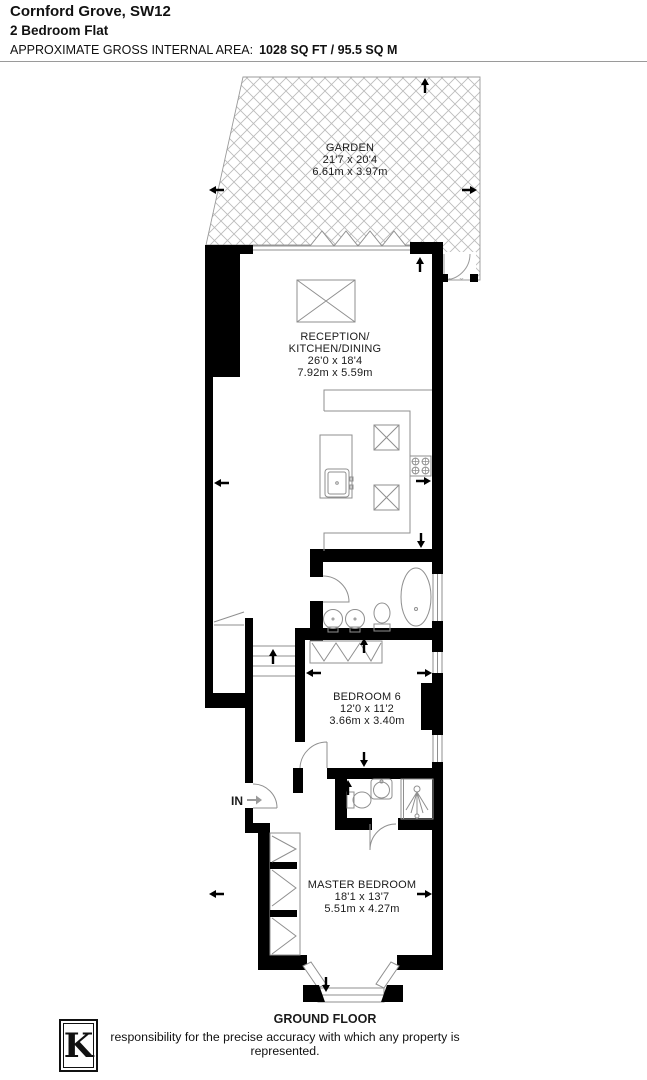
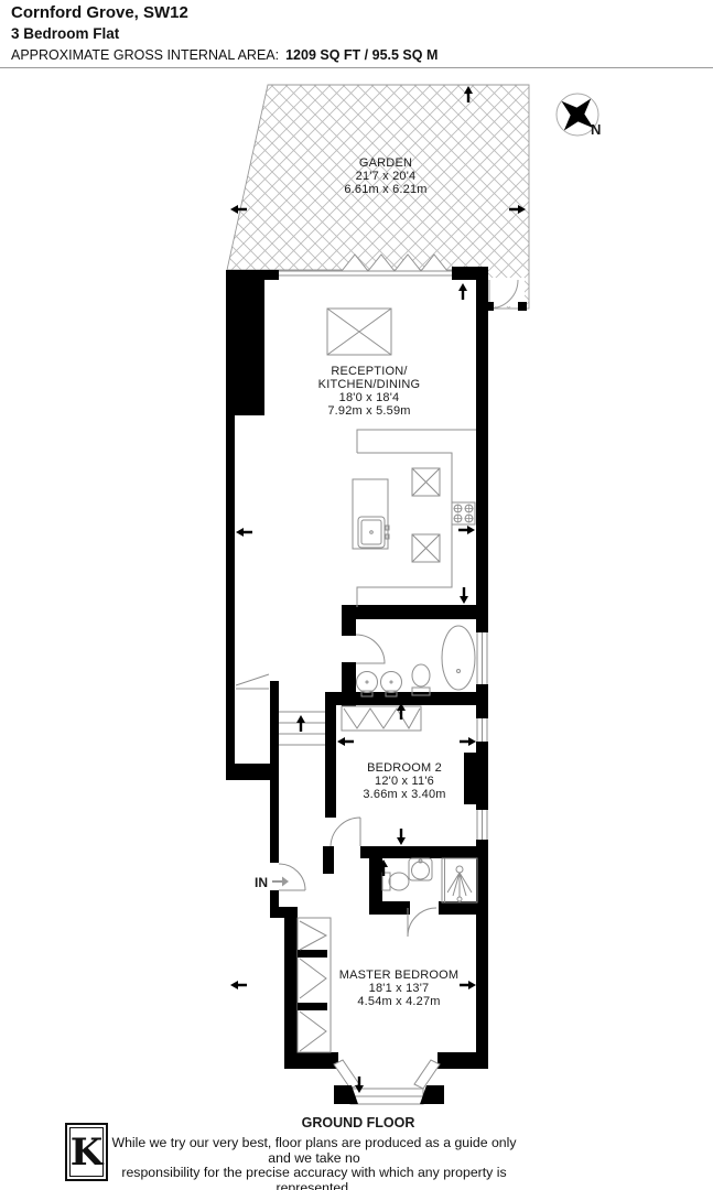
  Cornford Grove, SW12
- 2 Bedroom Flat
+ 3 Bedroom Flat
- APPROXIMATE GROSS INTERNAL AREA: 1028 SQ FT / 95.5 SQ M
+ APPROXIMATE GROSS INTERNAL AREA: 1209 SQ FT / 95.5 SQ M
+ N
  GARDEN
  21'7 x 20'4
- 6.61m x 3.97m
+ 6.61m x 6.21m
  RECEPTION/
  KITCHEN/DINING
- 26'0 x 18'4
+ 18'0 x 18'4
  7.92m x 5.59m
- BEDROOM 6
+ BEDROOM 2
- 12'0 x 11'2
+ 12'0 x 11'6
  3.66m x 3.40m
  MASTER BEDROOM
  18'1 x 13'7
- 5.51m x 4.27m
+ 4.54m x 4.27m
  IN
  GROUND FLOOR
  K
+ While we try our very best, floor plans are produced as a guide only and we take no
  responsibility for the precise accuracy with which any property is represented.
